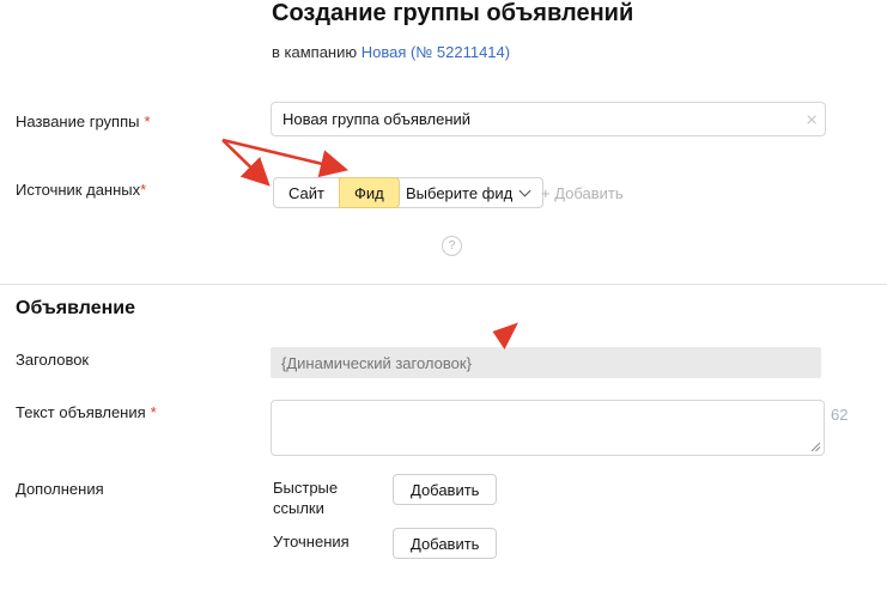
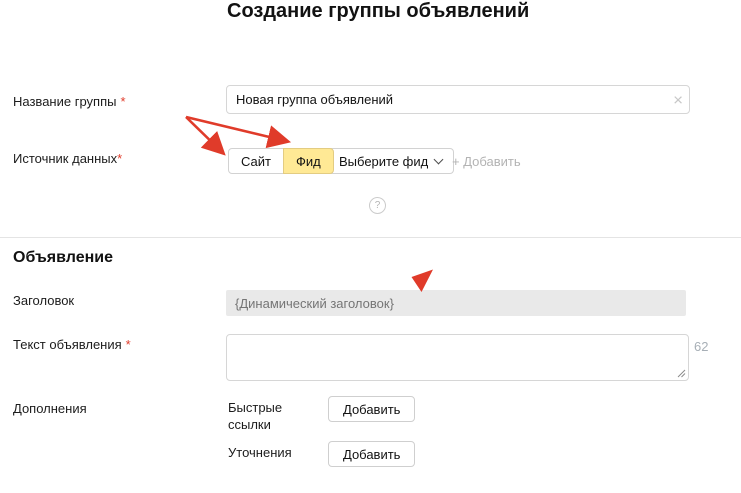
  Создание группы объявлений
- в кампанию Новая (№ 52211414)
  Название группы *
  Новая группа объявлений
  ×
  Источник данных*
  Сайт
  Фид
  Выберите фид
  + Добавить
  ?
  Объявление
  Заголовок
  {Динамический заголовок}
  Текст объявления *
  62
  Дополнения
  Быстрые ссылки
  Добавить
  Уточнения
  Добавить
